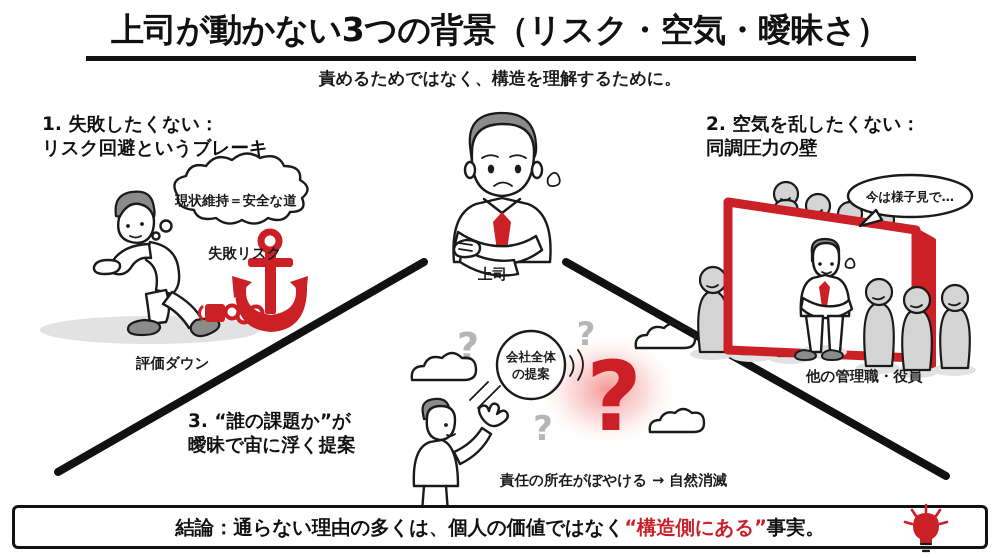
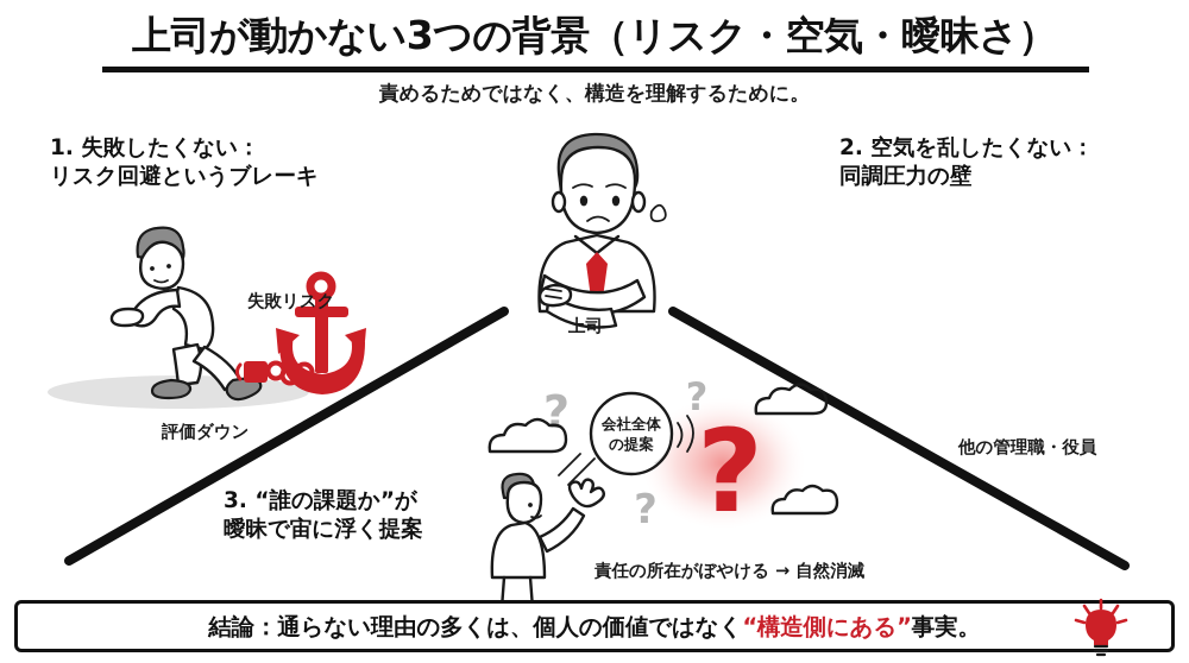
  上司が動かない3つの背景（リスク・空気・曖昧さ）
  責めるためではなく、構造を理解するために。
  1. 失敗したくない：
  リスク回避というブレーキ
  2. 空気を乱したくない：
  同調圧力の壁
  3. “誰の課題か”が
  曖昧で宙に浮く提案
- 現状維持＝安全な道
- 今は様子見で…
  ?
  ?
  ?
  ?
  会社全体
  の提案
  評価ダウン
  失敗リスク
  上司
  他の管理職・役員
  責任の所在がぼやける → 自然消滅
  結論：通らない理由の多くは、個人の価値ではなく“構造側にある”事実。
